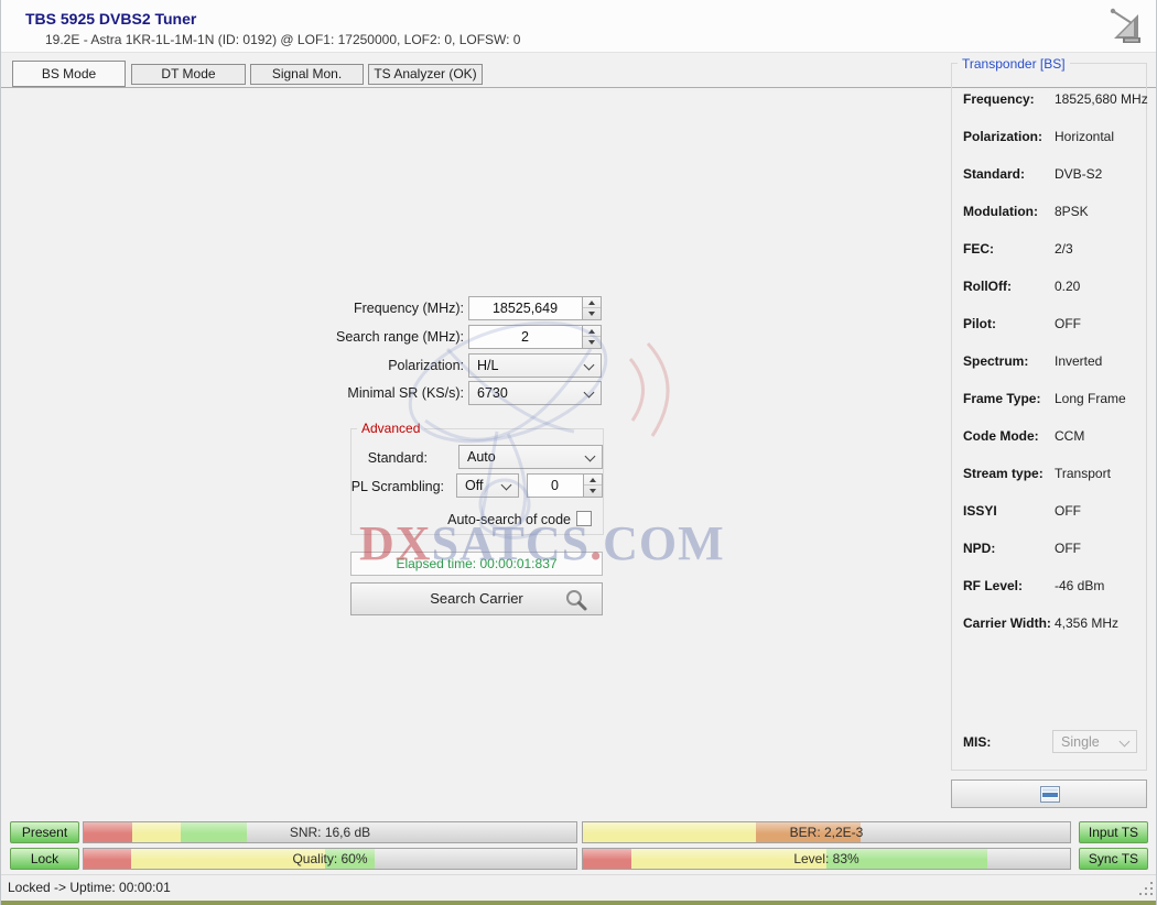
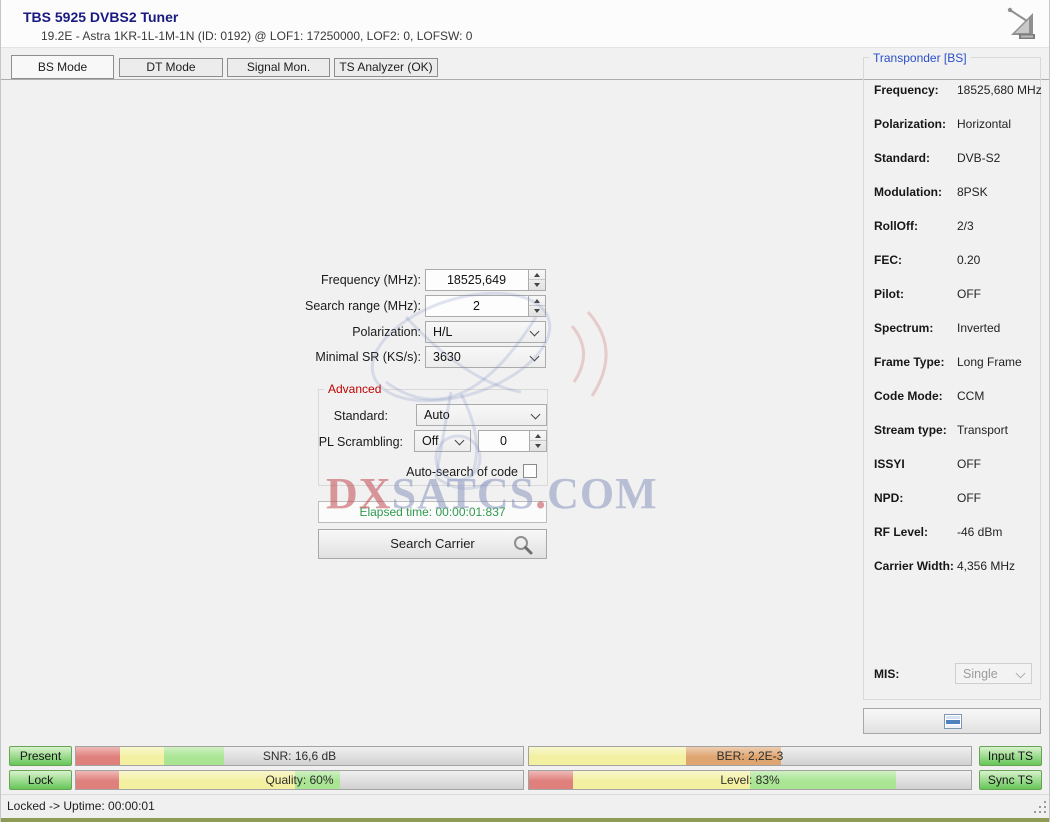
  TBS 5925 DVBS2 Tuner
  19.2E - Astra 1KR-1L-1M-1N (ID: 0192) @ LOF1: 17250000, LOF2: 0, LOFSW: 0
  BS Mode
  DT Mode
  Signal Mon.
  TS Analyzer (OK)
  Frequency (MHz):
  18525,649
  Search range (MHz):
  2
  Polarization:
  H/L
  Minimal SR (KS/s):
- 6730
+ 3630
  Advanced
  Standard:
  Auto
  PL Scrambling:
  Off
  0
  Auto-search of code
  Elapsed time: 00:00:01:837
  Search Carrier
  Frequency:
  18525,680 MHz
  Polarization:
  Horizontal
  Standard:
  DVB-S2
  Modulation:
  8PSK
- FEC:
+ RollOff:
  2/3
- RollOff:
+ FEC:
  0.20
  Pilot:
  OFF
  Spectrum:
  Inverted
  Frame Type:
  Long Frame
  Code Mode:
  CCM
  Stream type:
  Transport
  ISSYI
  OFF
  NPD:
  OFF
  RF Level:
  -46 dBm
  Carrier Width:
  4,356 MHz
  MIS:
  Single
  Transponder [BS]
  Present
  Lock
  Input TS
  Sync TS
  SNR: 16,6 dB
  Quality: 60%
  BER: 2,2E-3
  Level: 83%
  Locked -> Uptime: 00:00:01
  DXSATCS.COM
